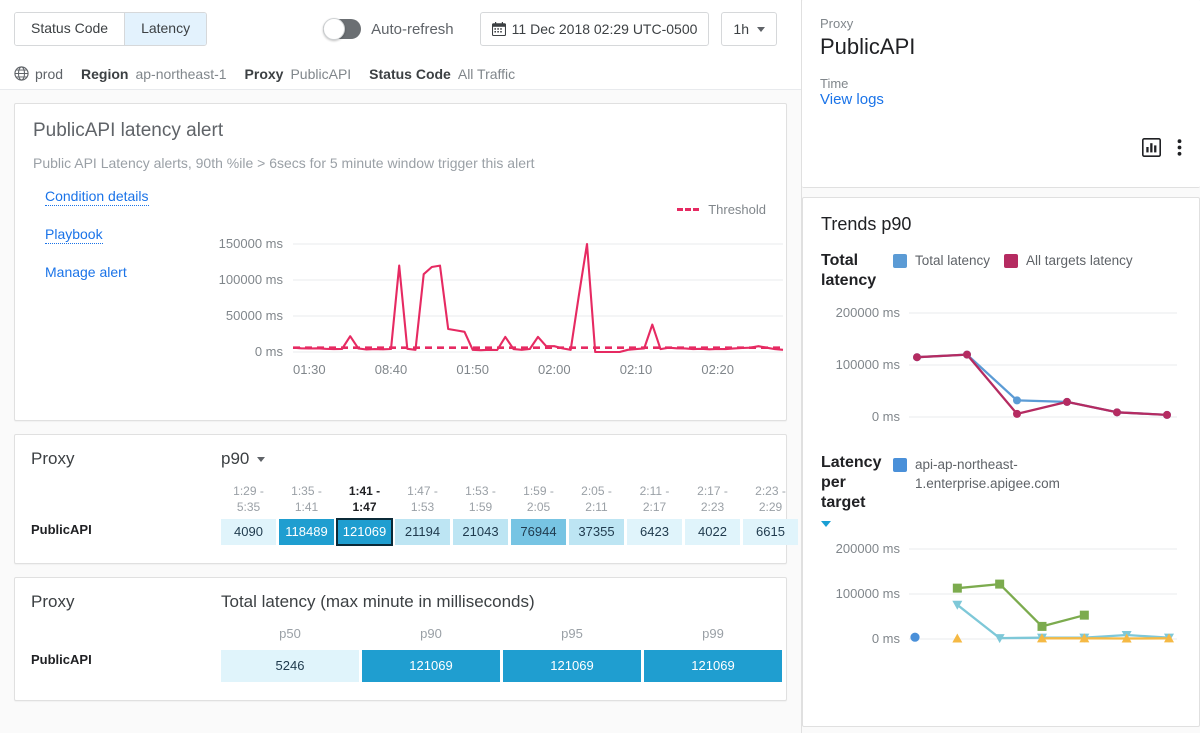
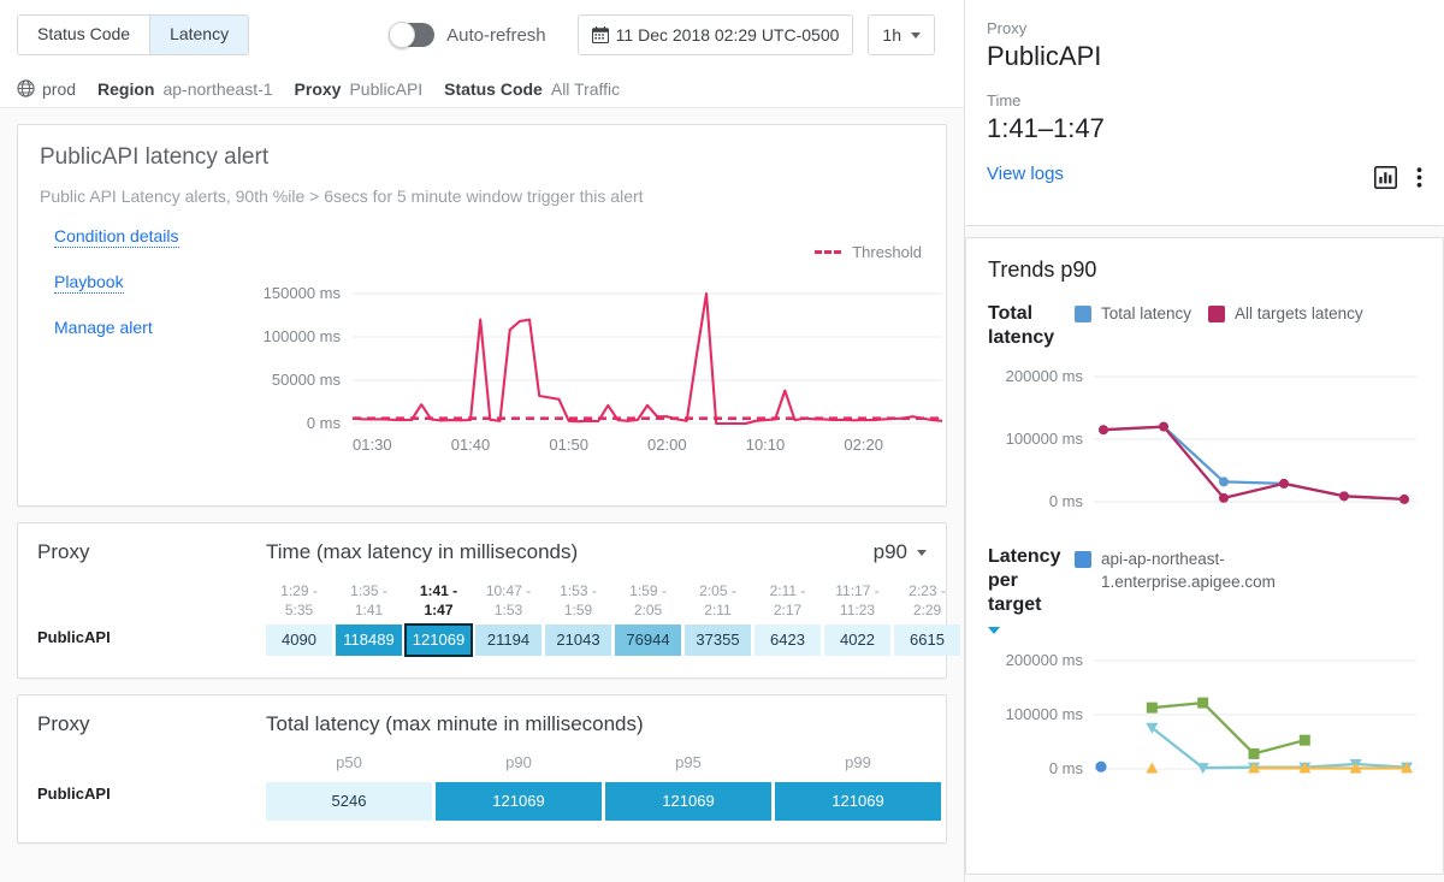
  Status Code
  Latency
  Auto-refresh
  11 Dec 2018 02:29 UTC-0500
  1h
  prod
  Region
  ap-northeast-1
  Proxy
  PublicAPI
  Status Code
  All Traffic
  PublicAPI latency alert
  Public API Latency alerts, 90th %ile > 6secs for 5 minute window trigger this alert
  Condition details
  Playbook
  Manage alert
  Threshold
  150000 ms
  100000 ms
  50000 ms
  0 ms
  01:30
- 08:40
+ 01:40
  01:50
  02:00
- 02:10
+ 10:10
  02:20
  Proxy
+ Time (max latency in milliseconds)
  p90
  PublicAPI
  1:29 -
  5:35
  4090
  1:35 -
  1:41
  118489
  1:41 -
  1:47
  121069
- 1:47 -
+ 10:47 -
  1:53
  21194
  1:53 -
  1:59
  21043
  1:59 -
  2:05
  76944
  2:05 -
  2:11
  37355
  2:11 -
  2:17
  6423
- 2:17 -
+ 11:17 -
- 2:23
+ 11:23
  4022
  2:23 -
  2:29
  6615
  Proxy
  Total latency (max minute in milliseconds)
  PublicAPI
  p50
  5246
  p90
  121069
  p95
  121069
  p99
  121069
  Proxy
  PublicAPI
  Time
+ 1:41–1:47
  View logs
  Trends p90
  Total
  latency
  Total latency
  All targets latency
  0 ms
  100000 ms
  200000 ms
  Latency
  per
  target
  api-ap-northeast-
  1.enterprise.apigee.com
  0 ms
  100000 ms
  200000 ms
